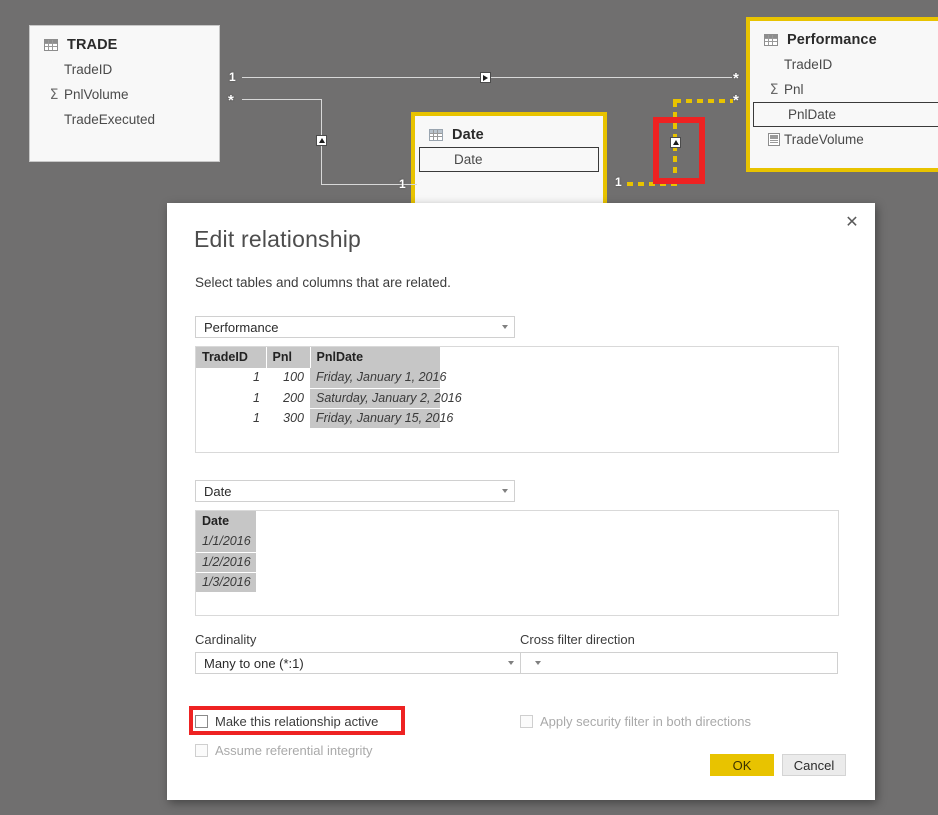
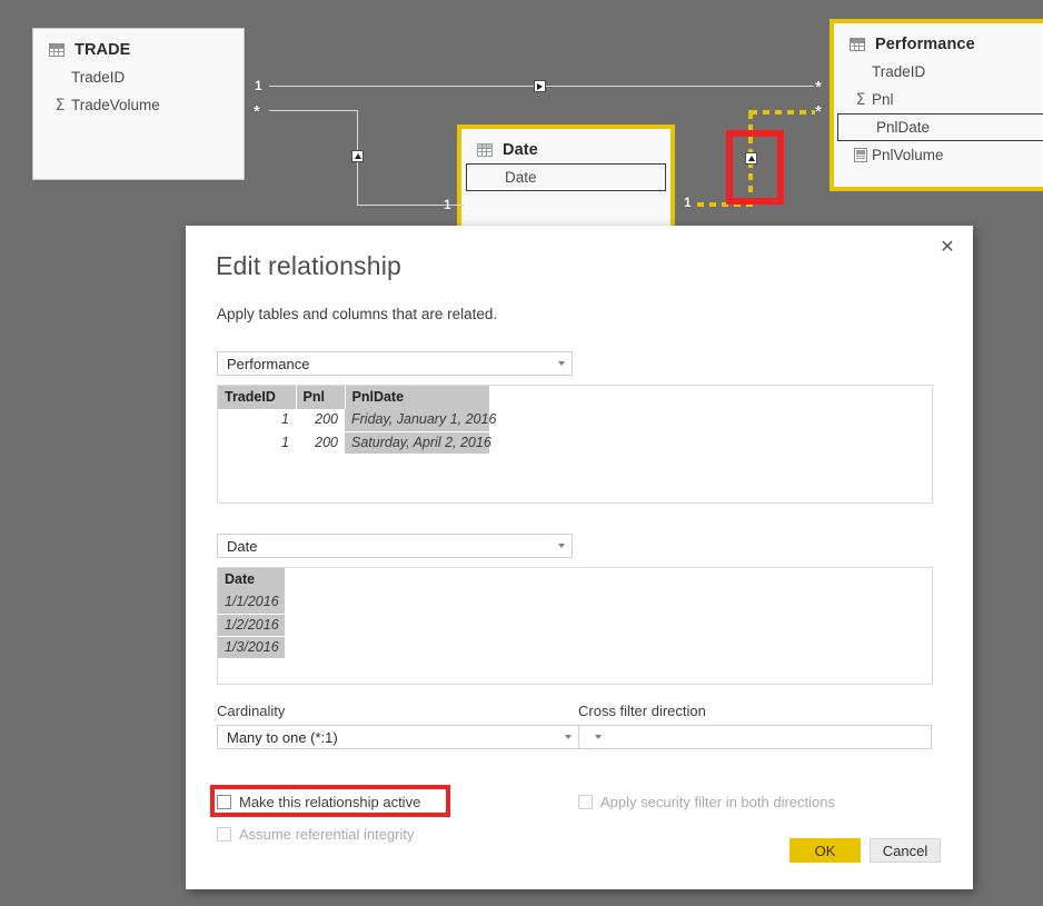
  TRADE
  TradeID
  Σ
- PnlVolume
+ TradeVolume
- TradeExecuted
  Date
  Date
  Performance
  TradeID
  Σ
  Pnl
  PnlDate
- TradeVolume
+ PnlVolume
  1
  *
  1
  1
  *
  *
  ✕
  Edit relationship
- Select tables and columns that are related.
+ Apply tables and columns that are related.
  Performance
  TradeID	Pnl	PnlDate
- 1	100	Friday, January 1, 2016
+ 1	200	Friday, January 1, 2016
- 1	200	Saturday, January 2, 2016
+ 1	200	Saturday, April 2, 2016
- 1	300	Friday, January 15, 2016
  Date
  Date
  1/1/2016
  1/2/2016
  1/3/2016
  Cardinality
  Many to one (*:1)
  Cross filter direction
  Make this relationship active
  Apply security filter in both directions
  Assume referential integrity
  OK
  Cancel
